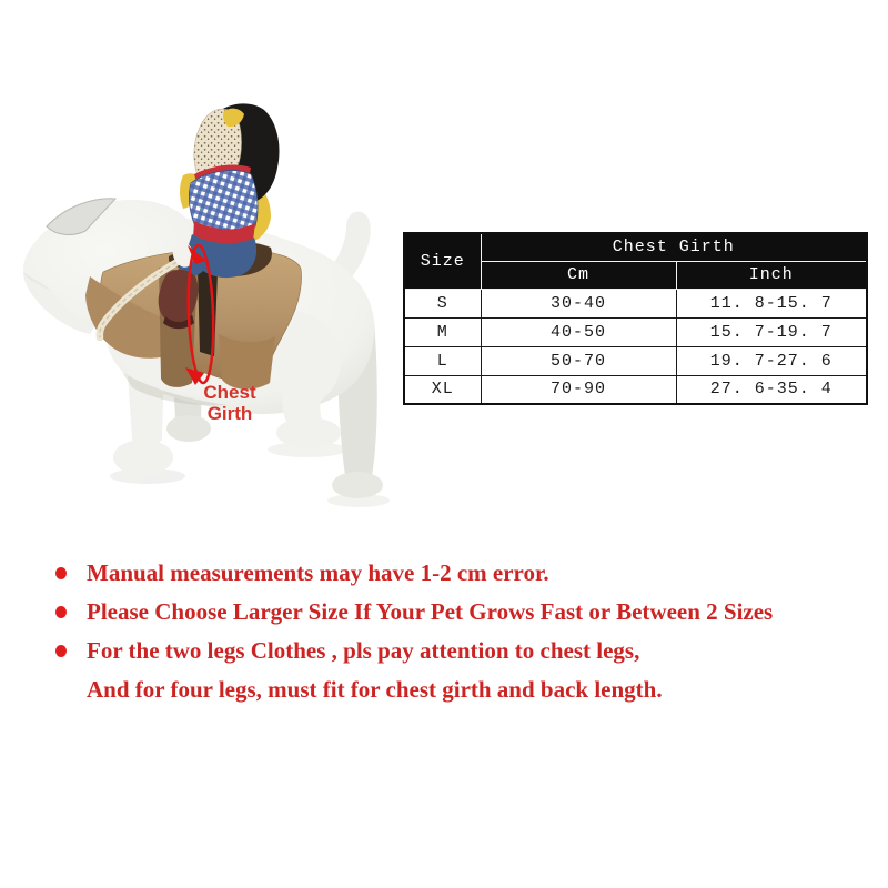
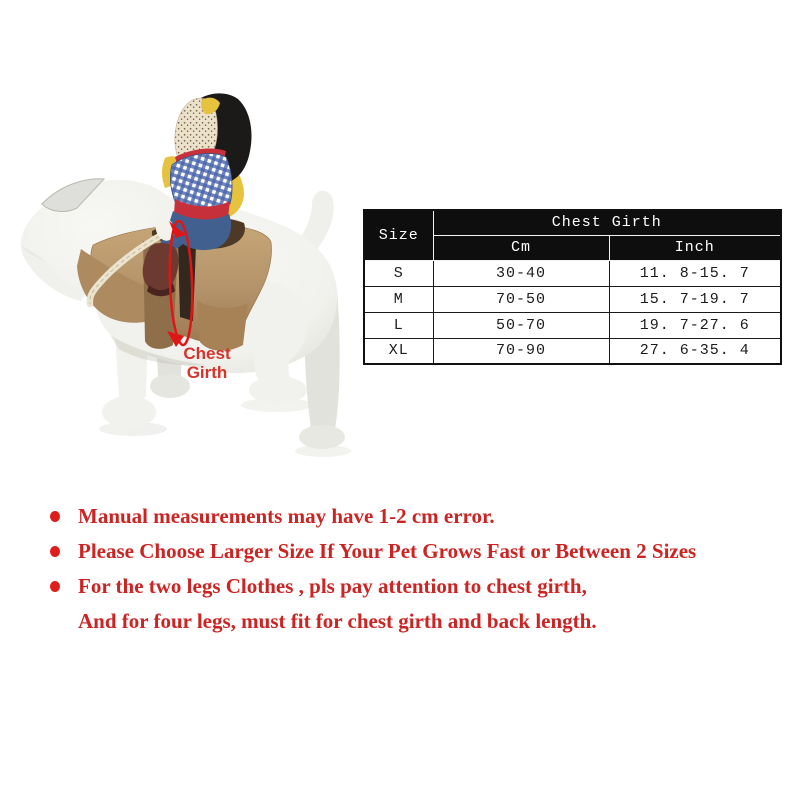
  Chest Girth
  Size	Chest Girth
  Cm	Inch
  S	30-40	11. 8-15. 7
- M	40-50	15. 7-19. 7
+ M	70-50	15. 7-19. 7
  L	50-70	19. 7-27. 6
  XL	70-90	27. 6-35. 4
  Manual measurements may have 1-2 cm error.
  Please Choose Larger Size If Your Pet Grows Fast or Between 2 Sizes
- For the two legs Clothes , pls pay attention to chest legs,
+ For the two legs Clothes , pls pay attention to chest girth,
  And for four legs, must fit for chest girth and back length.
